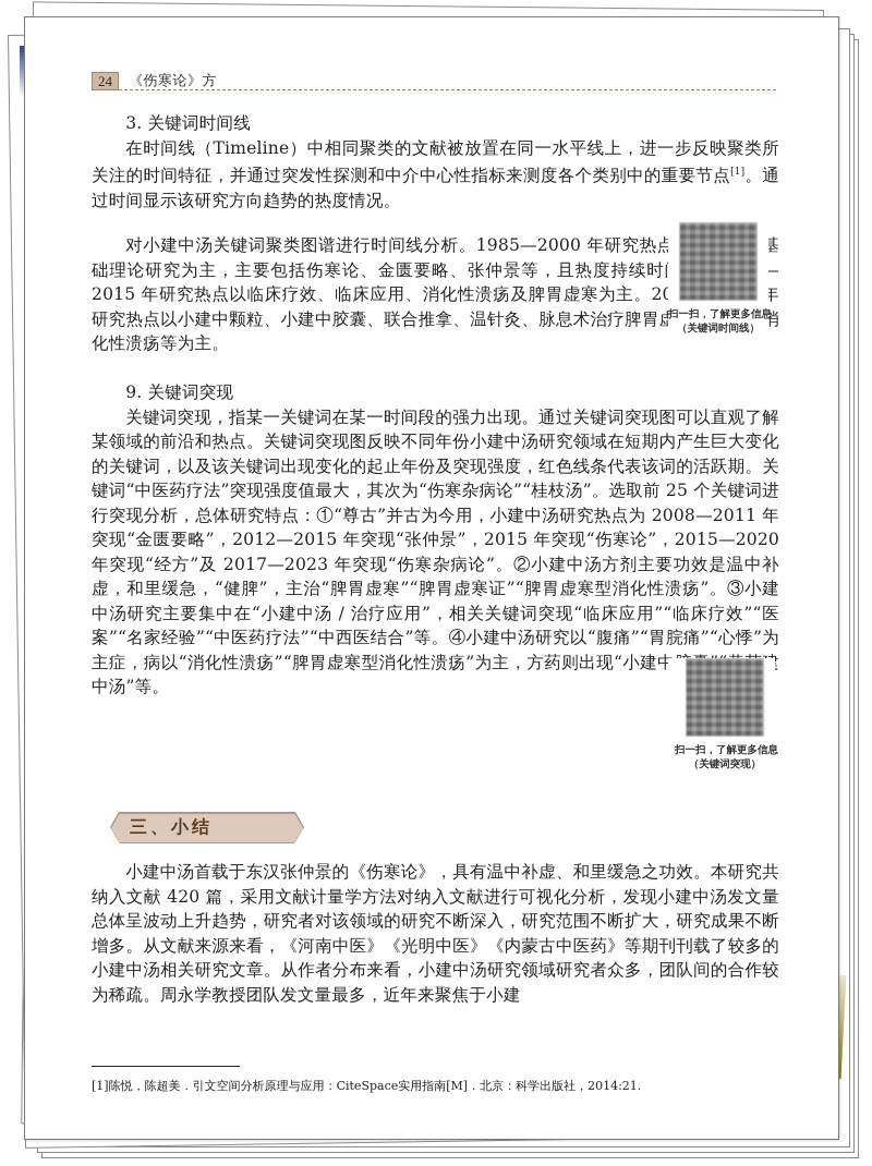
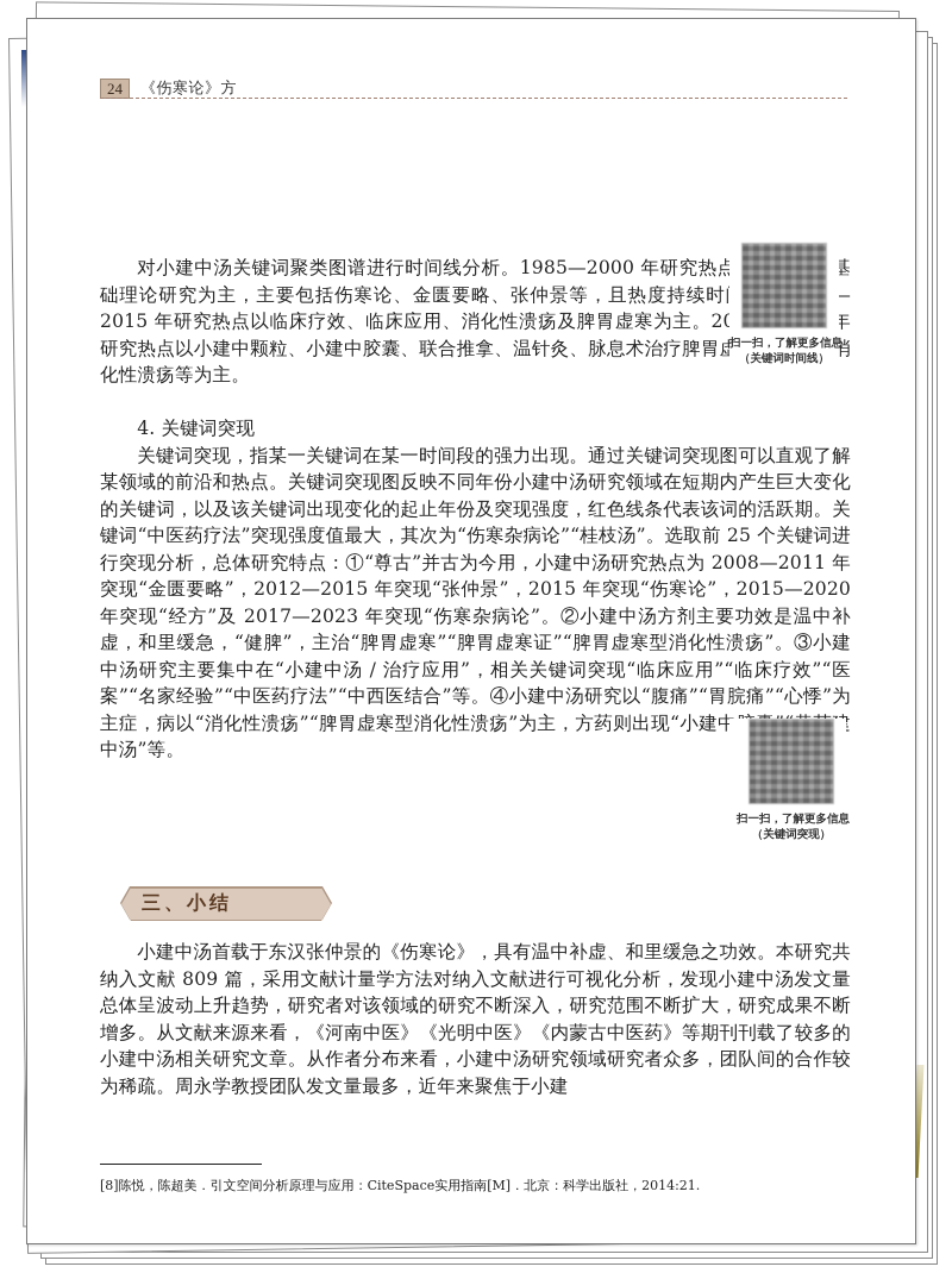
  24
  《伤寒论》方
- 3. 关键词时间线
- 在时间线（Timeline）中相同聚类的文献被放置在同一水平线上，进一步反映聚类所关注的时间特征，并通过突发性探测和中介中心性指标来测度各个类别中的重要节点[1]。通过时间显示该研究方向趋势的热度情况。
  对小建中汤关键词聚类图谱进行时间线分析。1985—2000 年研究热点基础理论研究为主，主要包括伤寒论、金匮要略、张仲景等，且热度持续时—2015 年研究热点以临床疗效、临床应用、消化性溃疡及脾胃虚寒为主。2 年研究热点以小建中颗粒、小建中胶囊、联合推拿、温针灸、脉息术治疗脾胃消化性溃疡等为主。
  扫一扫，了解更多信息
  （关键词时间线）
- 9. 关键词突现
+ 4. 关键词突现
  关键词突现，指某一关键词在某一时间段的强力出现。通过关键词突现图可以直观了解某领域的前沿和热点。关键词突现图反映不同年份小建中汤研究领域在短期内产生巨大变化的关键词，以及该关键词出现变化的起止年份及突现强度，红色线条代表该词的活跃期。关键词“中医药疗法”突现强度值最大，其次为“伤寒杂病论”“桂枝汤”。选取前 25 个关键词进行突现分析，总体研究特点：①“尊古”并古为今用，小建中汤研究热点为 2008—2011 年突现“金匮要略”，2012—2015 年突现“张仲景”，2015 年突现“伤寒论”，2015—2020 年突现“经方”及 2017—2023 年突现“伤寒杂病论”。②小建中汤方剂主要功效是温中补虚，和里缓急，“健脾”，主治“脾胃虚寒”“脾胃虚寒证”“脾胃虚寒型消化性溃疡”。③小建中汤研究主要集中在“小建中汤 / 治疗应用”，相关关键词突现“临床应用”“临床疗效”“医案”“名家经验”“中医药疗法”“中西医结合”等。④小建中汤研究以“腹痛”“胃脘痛”“心悸”为主症，病以“消化性溃疡”“脾胃虚寒型消化性溃疡”为主，方药则出现“小建中中汤”等。
  扫一扫，了解更多信息
  （关键词突现）
  三、小结
- 小建中汤首载于东汉张仲景的《伤寒论》，具有温中补虚、和里缓急之功效。本研究共纳入文献 420 篇，采用文献计量学方法对纳入文献进行可视化分析，发现小建中汤发文量总体呈波动上升趋势，研究者对该领域的研究不断深入，研究范围不断扩大，研究成果不断增多。从文献来源来看，《河南中医》《光明中医》《内蒙古中医药》等期刊刊载了较多的小建中汤相关研究文章。从作者分布来看，小建中汤研究领域研究者众多，团队间的合作较为稀疏。周永学教授团队发文量最多，近年来聚焦于小建
+ 小建中汤首载于东汉张仲景的《伤寒论》，具有温中补虚、和里缓急之功效。本研究共纳入文献 809 篇，采用文献计量学方法对纳入文献进行可视化分析，发现小建中汤发文量总体呈波动上升趋势，研究者对该领域的研究不断深入，研究范围不断扩大，研究成果不断增多。从文献来源来看，《河南中医》《光明中医》《内蒙古中医药》等期刊刊载了较多的小建中汤相关研究文章。从作者分布来看，小建中汤研究领域研究者众多，团队间的合作较为稀疏。周永学教授团队发文量最多，近年来聚焦于小建
- [1]陈悦，陈超美．引文空间分析原理与应用：CiteSpace实用指南[M]．北京：科学出版社，2014:21.
+ [8]陈悦，陈超美．引文空间分析原理与应用：CiteSpace实用指南[M]．北京：科学出版社，2014:21.
